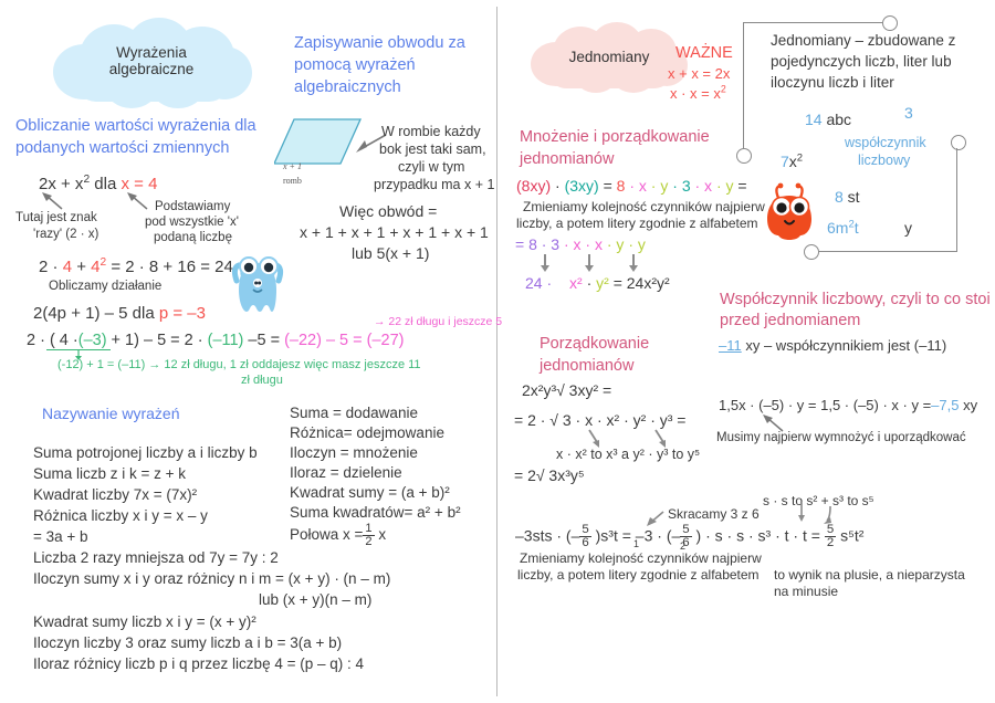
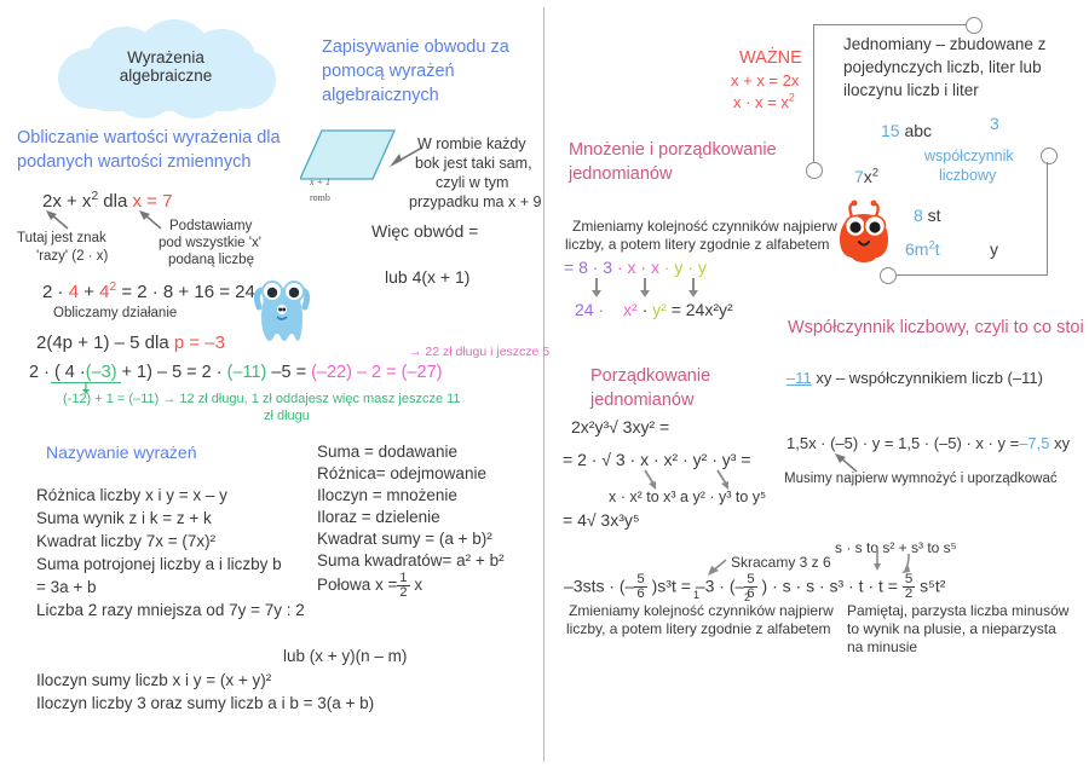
  Wyrażenia
  algebraiczne
  Zapisywanie obwodu za
  pomocą wyrażeń
  algebraicznych
  Obliczanie wartości wyrażenia dla
  podanych wartości zmiennych
  x + 1
  romb
  W rombie każdy
  bok jest taki sam,
  czyli w tym
- przypadku ma x + 1
+ przypadku ma x + 9
  Więc obwód =
- x + 1 + x + 1 + x + 1 + x + 1
- lub 5(x + 1)
+ lub 4(x + 1)
- 2x + x2 dla x = 4
+ 2x + x2 dla x = 7
  Tutaj jest znak
  'razy' (2 · x)
  Podstawiamy
  pod wszystkie 'x'
  podaną liczbę
  2 · 4 + 42 = 2 · 8 + 16 = 24
  Obliczamy działanie
  2(4p + 1) – 5 dla p = –3
  → 22 zł długu i jeszcze 5
- 2 · ( 4 ·(–3) + 1) – 5 = 2 · (–11) –5 = (–22) – 5 = (–27)
+ 2 · ( 4 ·(–3) + 1) – 5 = 2 · (–11) –5 = (–22) – 2 = (–27)
  (-12) + 1 = (–11) → 12 zł długu, 1 zł oddajesz więc masz jeszcze 11
  zł długu
  Nazywanie wyrażeń
- Suma potrojonej liczby a i liczby b
+ Różnica liczby x i y = x – y
- Suma liczb z i k = z + k
+ Suma wynik z i k = z + k
  Kwadrat liczby 7x = (7x)²
- Różnica liczby x i y = x – y
+ Suma potrojonej liczby a i liczby b
  = 3a + b
  Liczba 2 razy mniejsza od 7y = 7y : 2
- Iloczyn sumy x i y oraz różnicy n i m = (x + y) · (n – m)
  lub (x + y)(n – m)
- Kwadrat sumy liczb x i y = (x + y)²
+ Iloczyn sumy liczb x i y = (x + y)²
  Iloczyn liczby 3 oraz sumy liczb a i b = 3(a + b)
- Iloraz różnicy liczb p i q przez liczbę 4 = (p – q) : 4
  Suma = dodawanie
  Różnica= odejmowanie
  Iloczyn = mnożenie
  Iloraz = dzielenie
  Kwadrat sumy = (a + b)²
  Suma kwadratów= a² + b²
  Połowa x =
  1
  2
  x
- Jednomiany
  WAŻNE
  x + x = 2x
  x · x = x2
  Jednomiany – zbudowane z
  pojedynczych liczb, liter lub
  iloczynu liczb i liter
- 14 abc
+ 15 abc
  3
  7x2
  8 st
  6m2t
  y
  współczynnik
  liczbowy
  Mnożenie i porządkowanie
  jednomianów
- (8xy) · (3xy) = 8 · x · y · 3 · x · y =
  Zmieniamy kolejność czynników najpierw
  liczby, a potem litery zgodnie z alfabetem
  = 8 · 3 · x · x · y · y
  24 · x² · y² = 24x²y²
  Współczynnik liczbowy, czyli to co stoi
- przed jednomianem
- –11 xy – współczynnikiem jest (–11)
+ –11 xy – współczynnikiem liczb (–11)
  1,5x · (–5) · y = 1,5 · (–5) · x · y =–7,5 xy
  Musimy najpierw wymnożyć i uporządkować
  Porządkowanie
  jednomianów
  2x²y³√ 3xy² =
  = 2 · √ 3 · x · x² · y² · y³ =
  x · x² to x³ a y² · y³ to y⁵
- = 2√ 3x³y⁵
+ = 4√ 3x³y⁵
  s · s to s² + s³ to s⁵
  Skracamy 3 z 6
  –3sts · (–
  5
  6
  )s³t = –3 · (–
  5
  6
  ) · s · s · s³ · t · t =
  5
  2
  s⁵t²
  1
  2
  Zmieniamy kolejność czynników najpierw
  liczby, a potem litery zgodnie z alfabetem
+ Pamiętaj, parzysta liczba minusów
  to wynik na plusie, a nieparzysta
  na minusie
